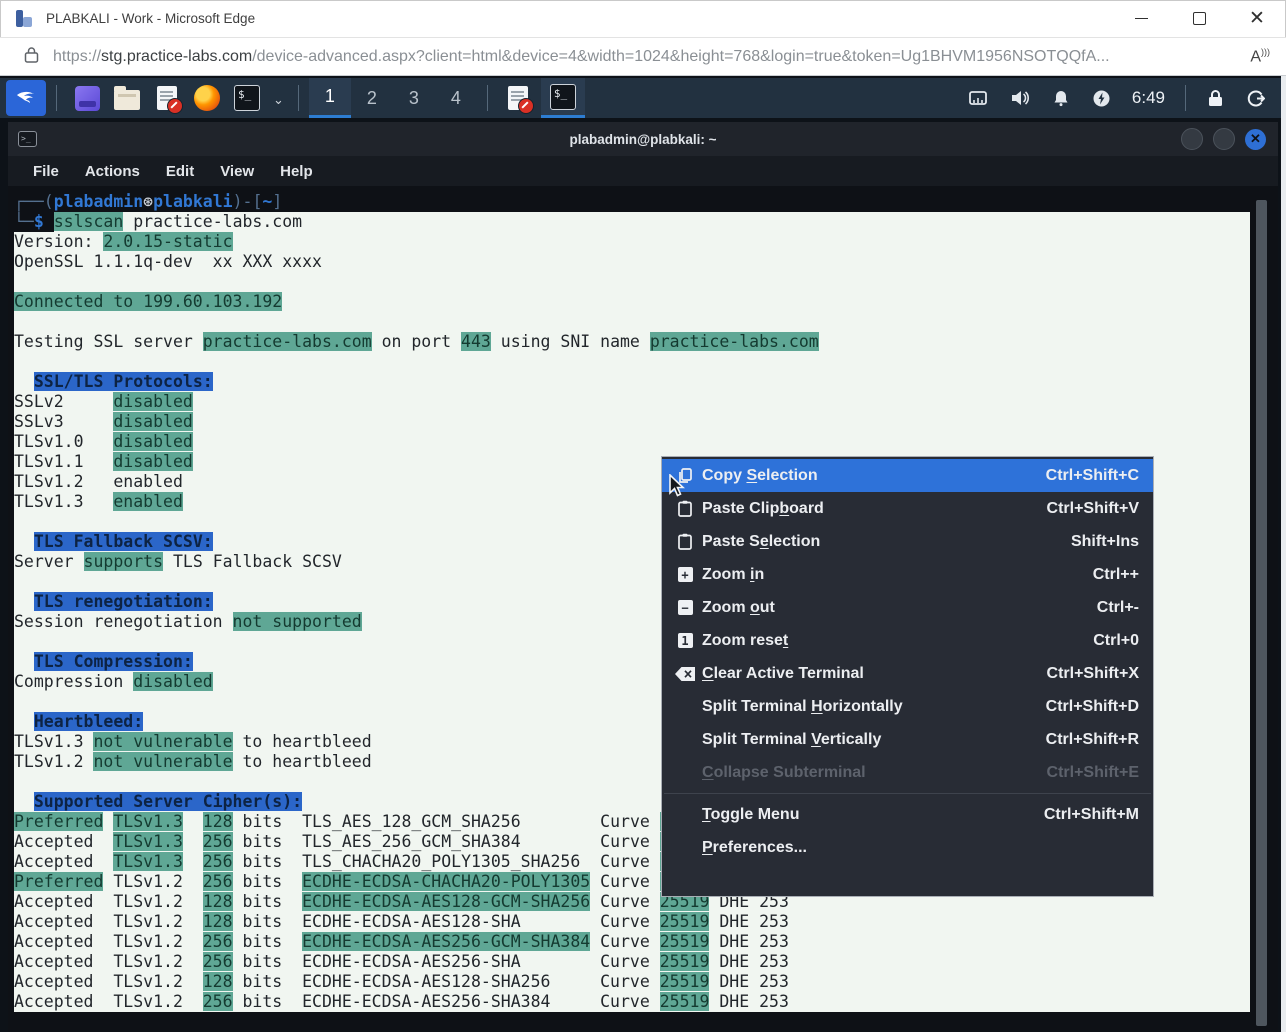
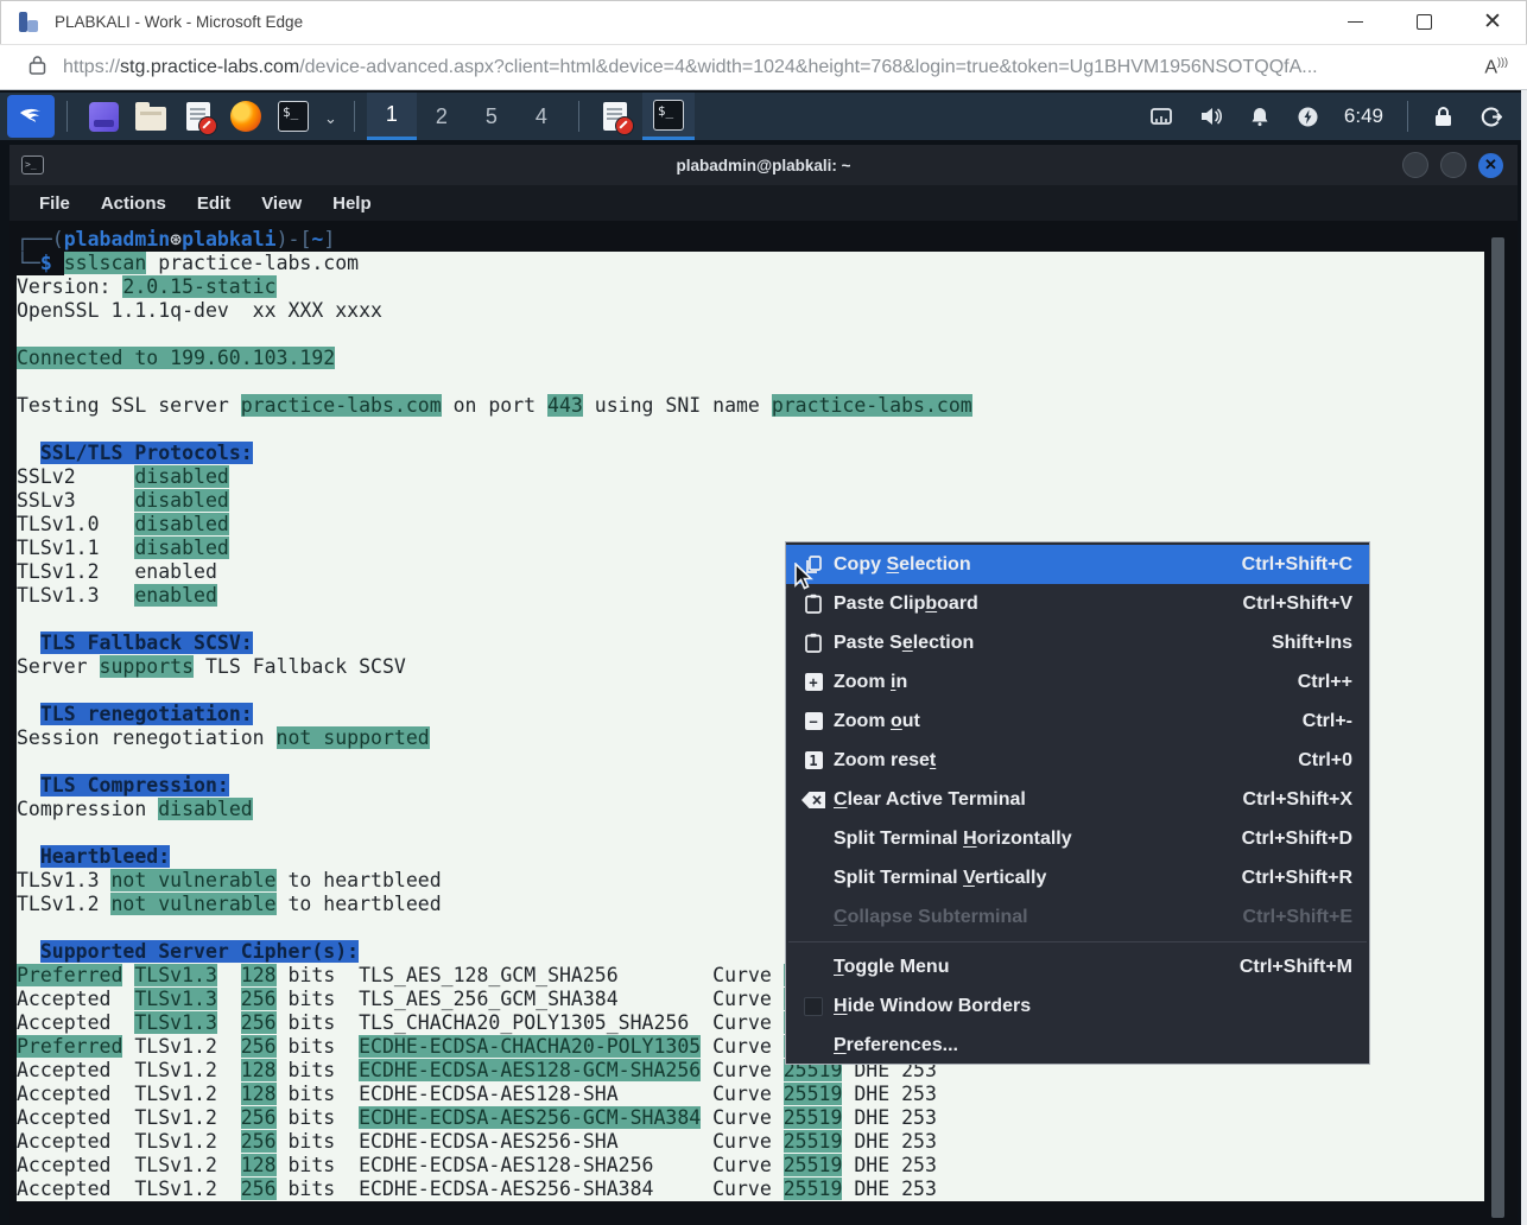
  PLABKALI - Work - Microsoft Edge
  ✕
  https://stg.practice-labs.com/device-advanced.aspx?client=html&device=4&width=1024&height=768&login=true&token=Ug1BHVM1956NSOTQQfA...
  A)))
  $_
  ⌄
  1
  2
- 3
+ 5
  4
  $_
  6:49
  >_
  plabadmin@plabkali: ~
  ✕
  File
  Actions
  Edit
  View
  Help
  ┌──(plabadmin⊛plabkali)-[~]
  └─
  $
  sslscan practice-labs.com
  Version: 2.0.15-static
  OpenSSL 1.1.1q-dev xx XXX xxxx
  Connected to 199.60.103.192
  Testing SSL server practice-labs.com on port 443 using SNI name practice-labs.com
  SSL/TLS Protocols:
  SSLv2 disabled
  SSLv3 disabled
  TLSv1.0 disabled
  TLSv1.1 disabled
  TLSv1.2 enabled
  TLSv1.3 enabled
  TLS Fallback SCSV:
  Server supports TLS Fallback SCSV
  TLS renegotiation:
  Session renegotiation not supported
  TLS Compression:
  Compression disabled
  Heartbleed:
  TLSv1.3 not vulnerable to heartbleed
  TLSv1.2 not vulnerable to heartbleed
  Supported Server Cipher(s):
  Preferred TLSv1.3 128 bits TLS_AES_128_GCM_SHA256 Curve
  Accepted TLSv1.3 256 bits TLS_AES_256_GCM_SHA384 Curve
  Accepted TLSv1.3 256 bits TLS_CHACHA20_POLY1305_SHA256 Curve
  Preferred TLSv1.2 256 bits ECDHE-ECDSA-CHACHA20-POLY1305 Curve
  Accepted TLSv1.2 128 bits ECDHE-ECDSA-AES128-GCM-SHA256 Curve 25519 DHE 253
  Accepted TLSv1.2 128 bits ECDHE-ECDSA-AES128-SHA Curve 25519 DHE 253
  Accepted TLSv1.2 256 bits ECDHE-ECDSA-AES256-GCM-SHA384 Curve 25519 DHE 253
  Accepted TLSv1.2 256 bits ECDHE-ECDSA-AES256-SHA Curve 25519 DHE 253
  Accepted TLSv1.2 128 bits ECDHE-ECDSA-AES128-SHA256 Curve 25519 DHE 253
  Accepted TLSv1.2 256 bits ECDHE-ECDSA-AES256-SHA384 Curve 25519 DHE 253
  Copy Selection
  Ctrl+Shift+C
  Paste Clipboard
  Ctrl+Shift+V
  Paste Selection
  Shift+Ins
  +
  Zoom in
  Ctrl++
  −
  Zoom out
  Ctrl+-
  1
  Zoom reset
  Ctrl+0
  Clear Active Terminal
  Ctrl+Shift+X
  Split Terminal Horizontally
  Ctrl+Shift+D
  Split Terminal Vertically
  Ctrl+Shift+R
  Collapse Subterminal
  Ctrl+Shift+E
  Toggle Menu
  Ctrl+Shift+M
+ Hide Window Borders
  Preferences...
